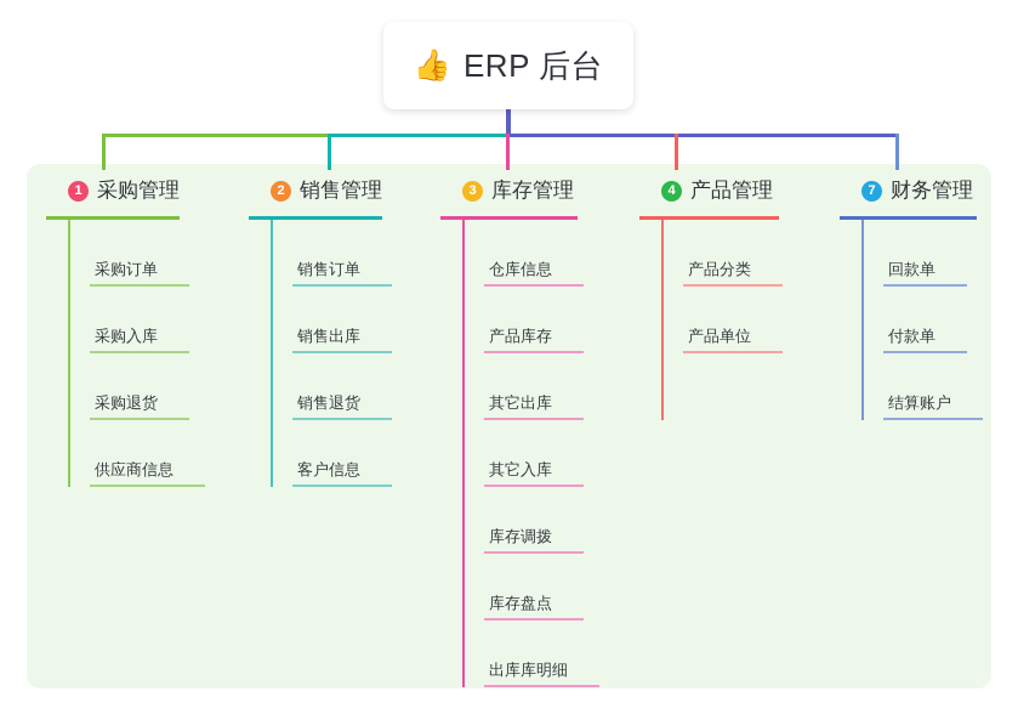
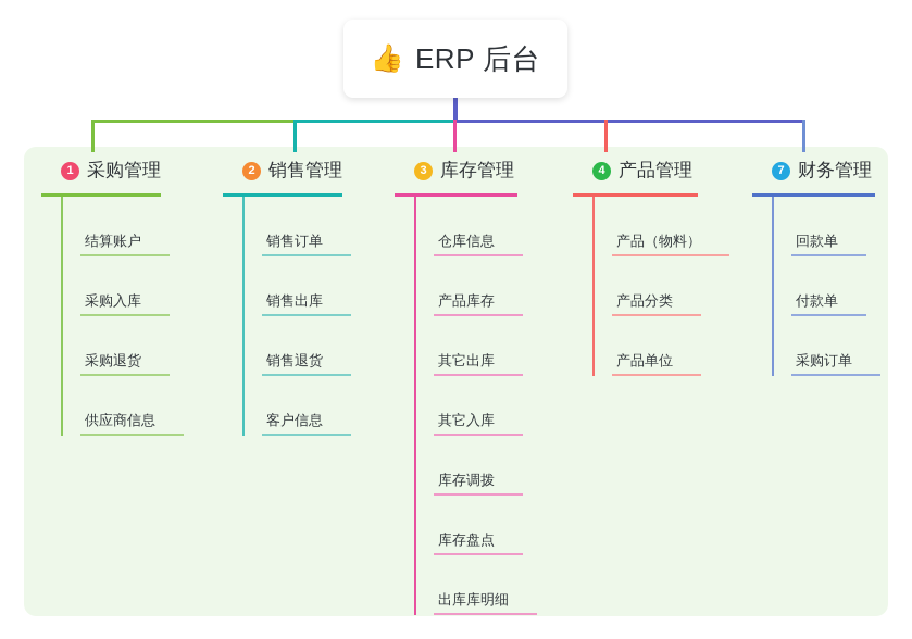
  👍
  ERP 后台
  1
  采购管理
- 采购订单
+ 结算账户
  采购入库
  采购退货
  供应商信息
  2
  销售管理
  销售订单
  销售出库
  销售退货
  客户信息
  3
  库存管理
  仓库信息
  产品库存
  其它出库
  其它入库
  库存调拨
  库存盘点
  出库库明细
  4
  产品管理
+ 产品（物料）
  产品分类
  产品单位
  7
  财务管理
  回款单
  付款单
- 结算账户
+ 采购订单
